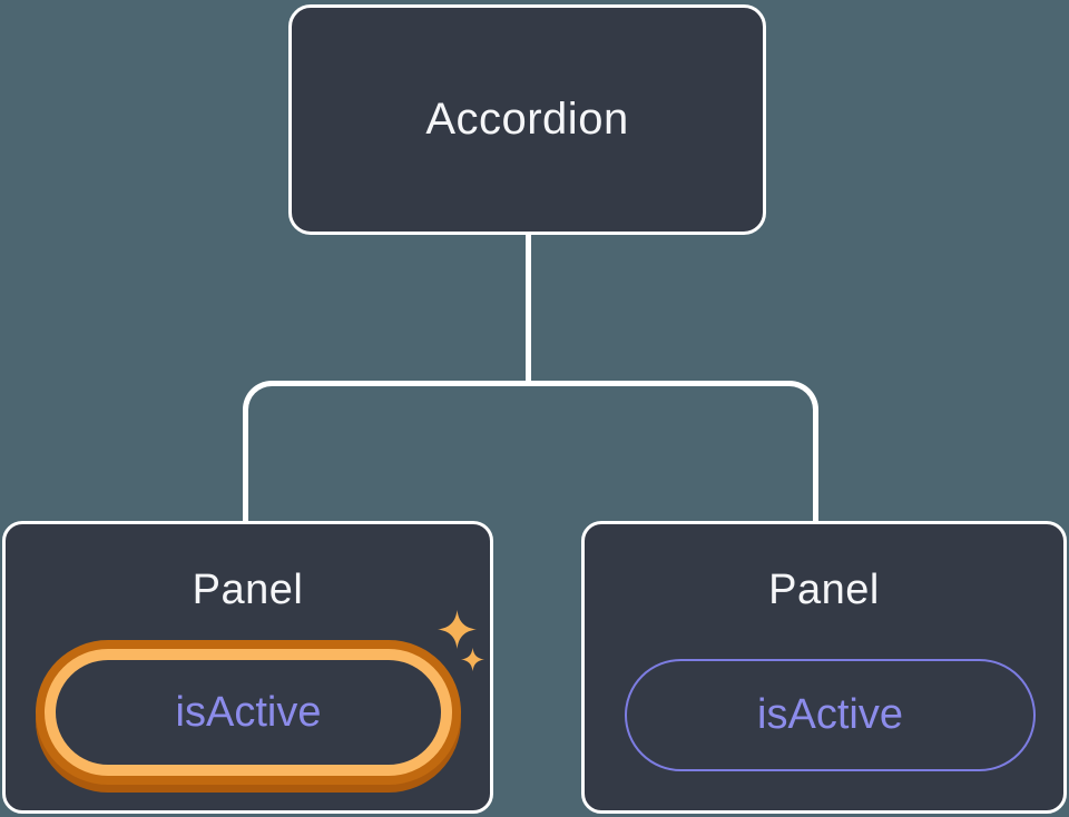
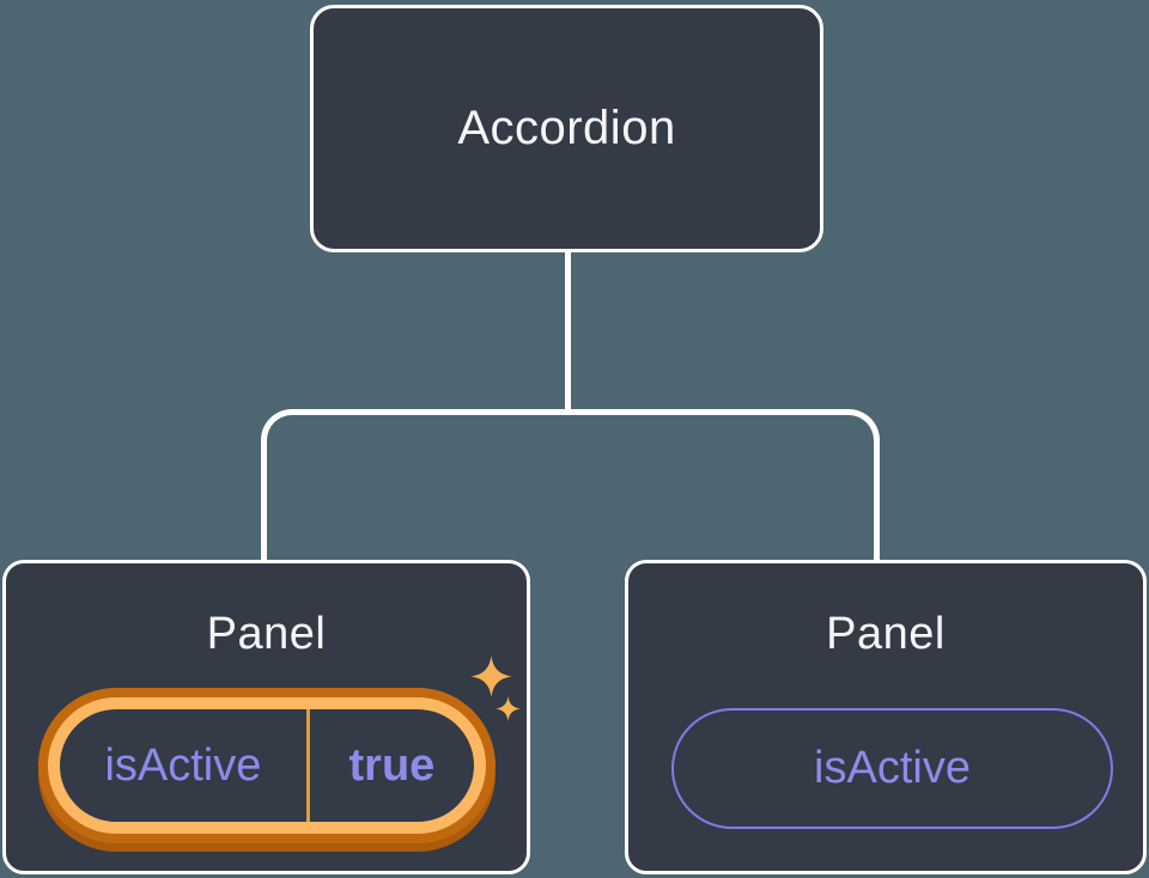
  Accordion
  Panel
  isActive
+ true
  Panel
  isActive
